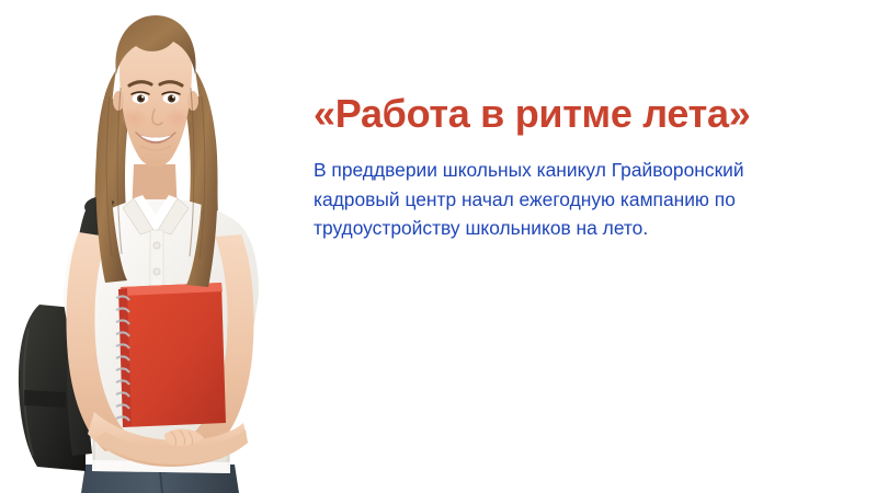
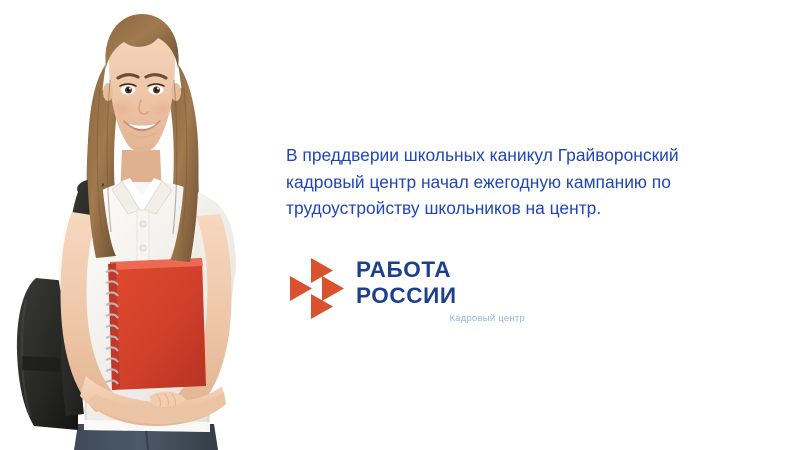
- «Работа в ритме лета»
- В преддверии школьных каникул Грайворонский кадровый центр начал ежегодную кампанию по трудоустройству школьников на лето.
+ В преддверии школьных каникул Грайворонский кадровый центр начал ежегодную кампанию по трудоустройству школьников на центр.
+ РАБОТА
+ РОССИИ
+ Кадровый центр
